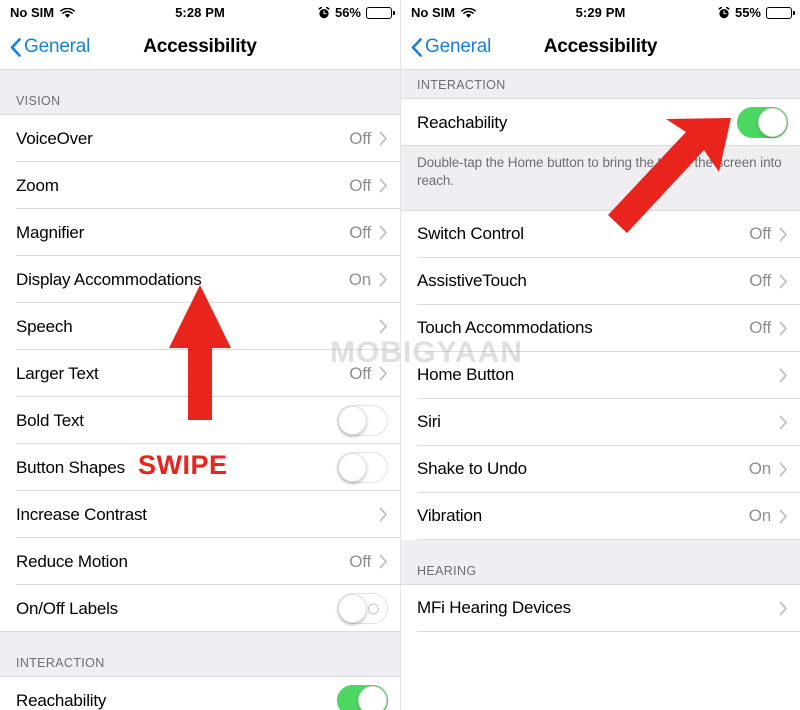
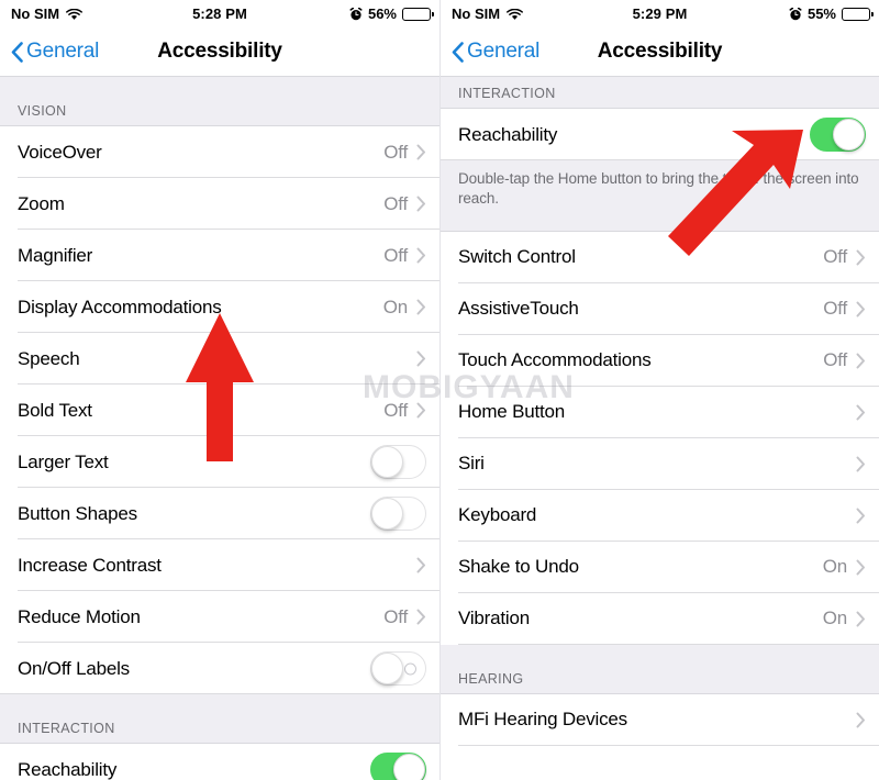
  No SIM
  5:28 PM
  56%
  General
  Accessibility
  VISION
  VoiceOver
  Off
  Zoom
  Off
  Magnifier
  Off
  Display Accommodations
  On
  Speech
- Larger Text
+ Bold Text
  Off
- Bold Text
+ Larger Text
  Button Shapes
  Increase Contrast
  Reduce Motion
  Off
  On/Off Labels
  INTERACTION
  Reachability
- SWIPE
  No SIM
  5:29 PM
  55%
  General
  Accessibility
  INTERACTION
  Reachability
  Double-tap the Home button to bring the thecreen into reach.
  Switch Control
  Off
  AssistiveTouch
  Off
  Touch Accommodations
  Off
  Home Button
  Siri
+ Keyboard
  Shake to Undo
  On
  Vibration
  On
  HEARING
  MFi Hearing Devices
  MOBIGYAAN
